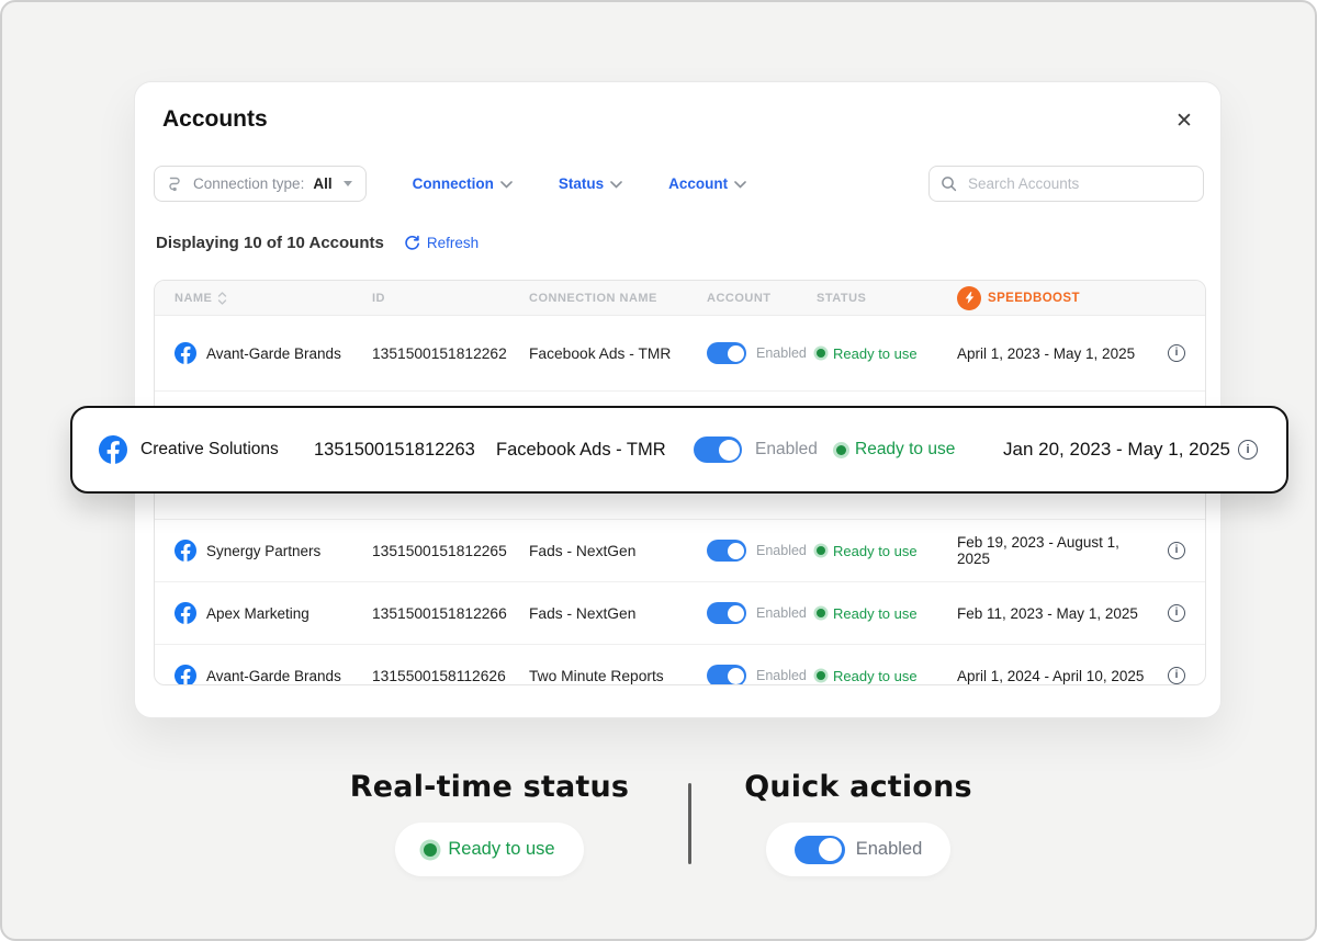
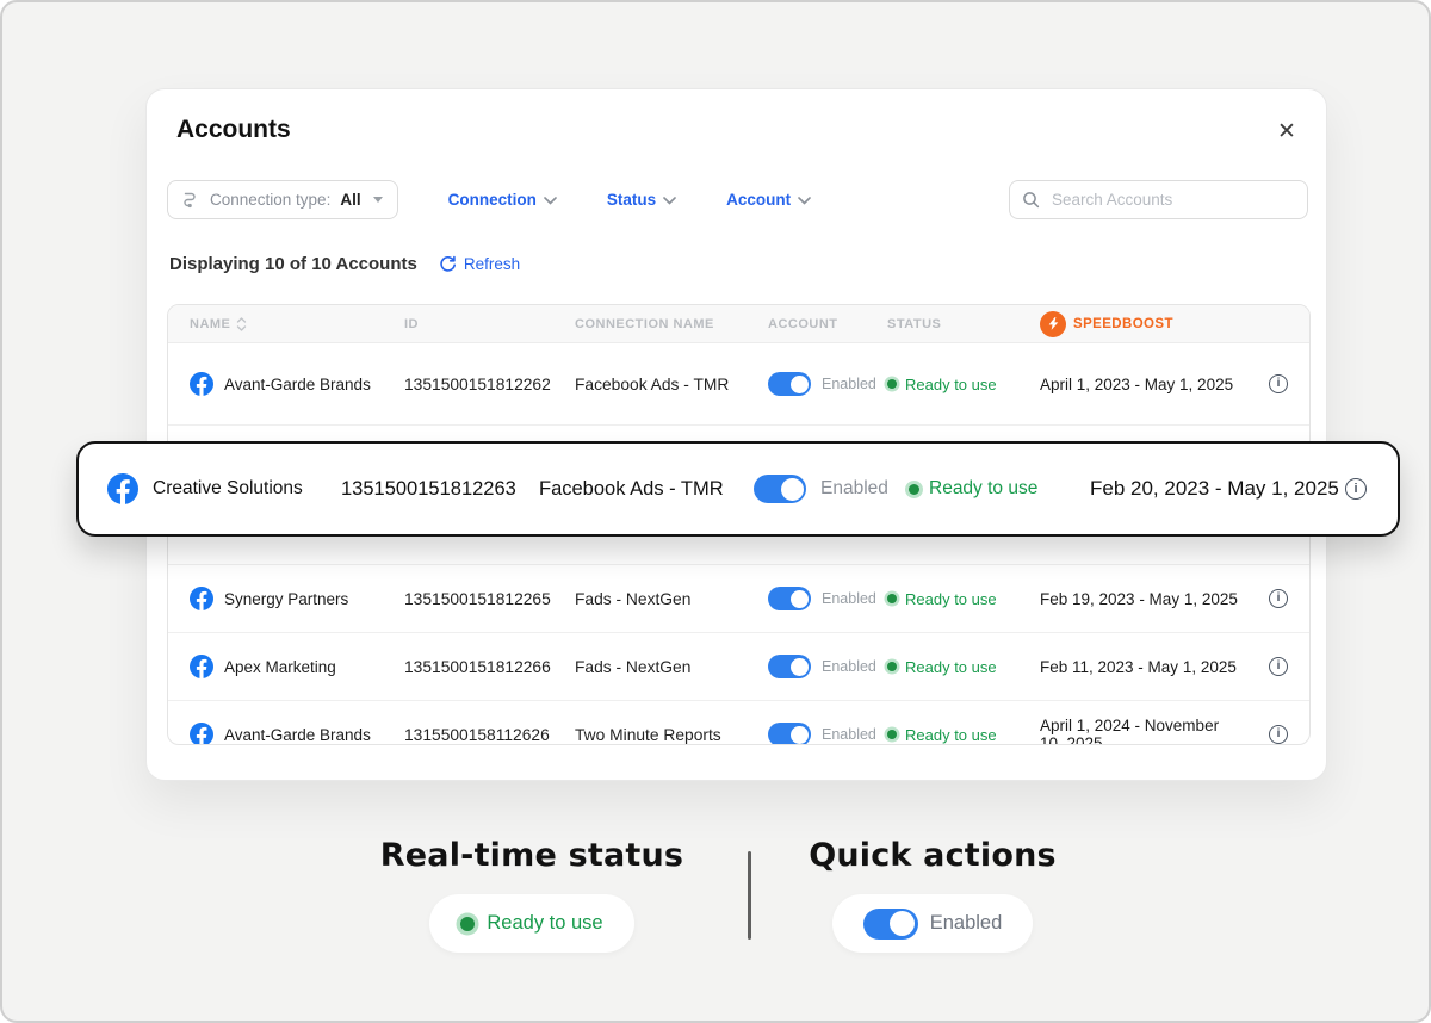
  Accounts
  ✕
  Connection type:
  All
  Connection
  Status
  Account
  Search Accounts
  Displaying 10 of 10 Accounts
  Refresh
  NAME
  ID
  CONNECTION NAME
  ACCOUNT
  STATUS
  SPEEDBOOST
  Avant-Garde Brands
  1351500151812262
  Facebook Ads - TMR
  Enabled
  Ready to use
  April 1, 2023 - May 1, 2025
  i
  Synergy Partners
  1351500151812265
  Fads - NextGen
  Enabled
  Ready to use
- Feb 19, 2023 - August 1, 2025
+ Feb 19, 2023 - May 1, 2025
  i
  Apex Marketing
  1351500151812266
  Fads - NextGen
  Enabled
  Ready to use
  Feb 11, 2023 - May 1, 2025
  i
  Avant-Garde Brands
  1315500158112626
  Two Minute Reports
  Enabled
  Ready to use
- April 1, 2024 - April 10, 2025
+ April 1, 2024 - November 10, 2025
  i
  Creative Solutions
  1351500151812263
  Facebook Ads - TMR
  Enabled
  Ready to use
- Jan 20, 2023 - May 1, 2025
+ Feb 20, 2023 - May 1, 2025
  i
  Real-time status
  Ready to use
  Quick actions
  Enabled
